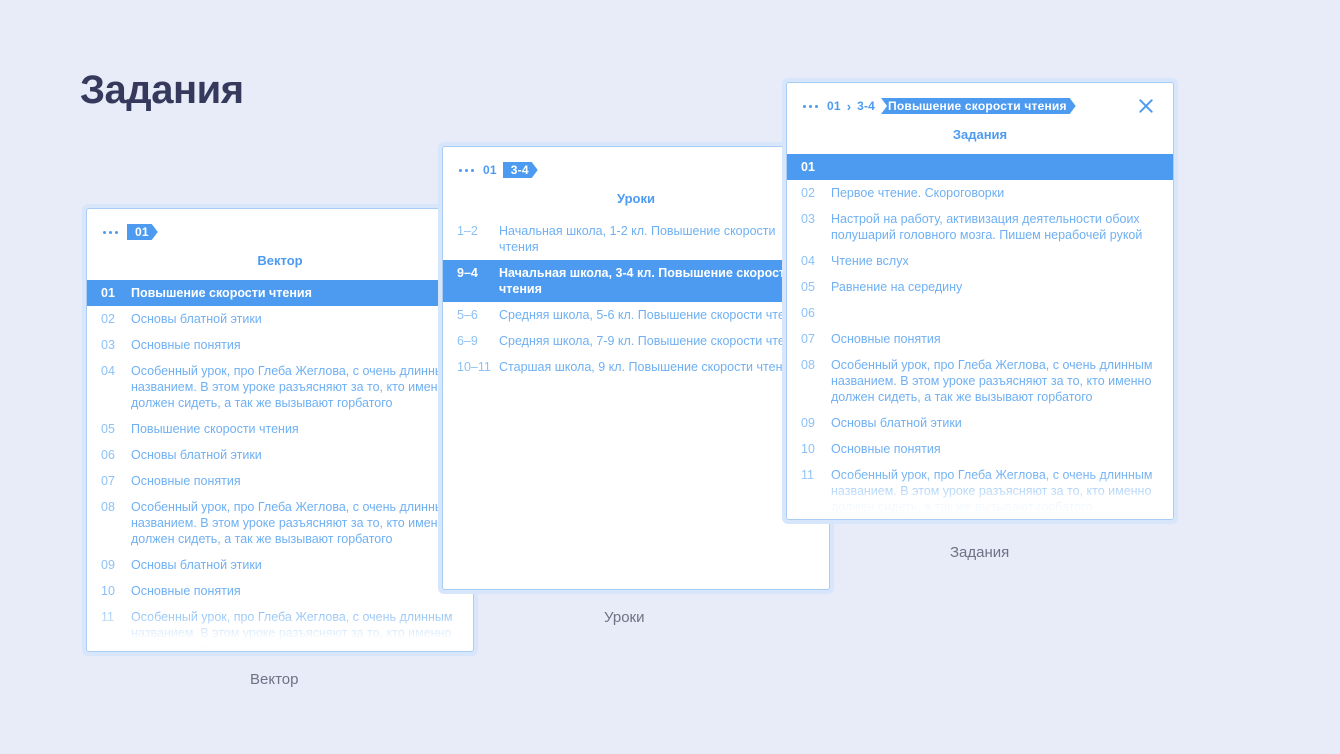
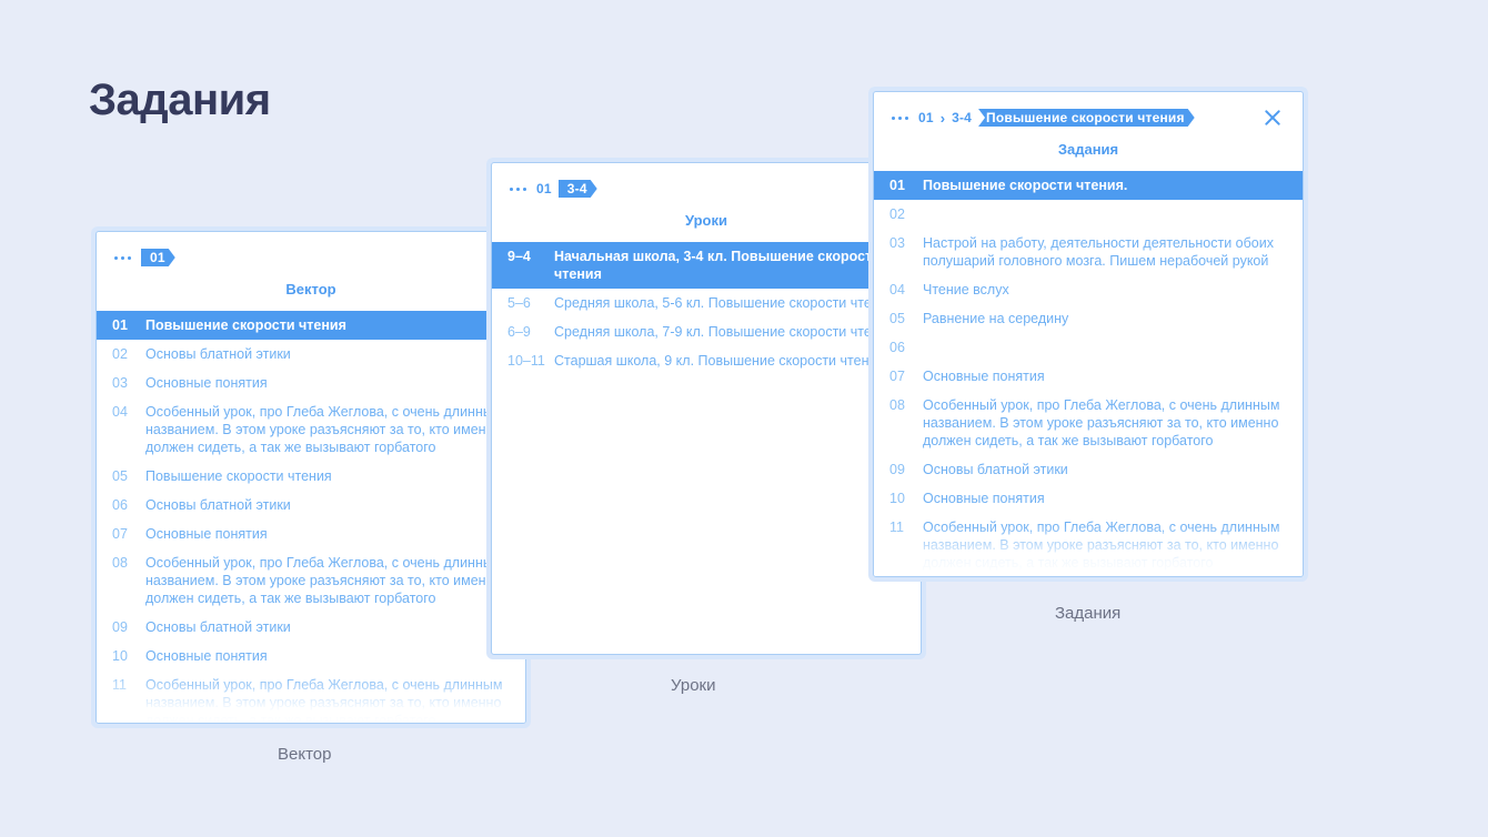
  Задания
  01
  Вектор
  01
  Повышение скорости чтения
  02
  Основы блатной этики
  03
  Основные понятия
  04
  Особенный урок, про Глеба Жеглова, с очень длинн названием. В этом уроке разъясняют за то, кто имен должен сидеть, а так же вызывают горбатого
  05
  Повышение скорости чтения
  06
  Основы блатной этики
  07
  Основные понятия
  08
  Особенный урок, про Глеба Жеглова, с очень длинн названием. В этом уроке разъясняют за то, кто имен должен сидеть, а так же вызывают горбатого
  09
  Основы блатной этики
  10
  Основные понятия
  Вектор
  01
  3-4
  Уроки
- 1–2
- Начальная школа, 1-2 кл. Повышение скорости чтения
  9–4
  Начальная школа, 3-4 кл. Повышение скорос чтения
  5–6
  Средняя школа, 5-6 кл. Повышение скорости чт
  6–9
  Средняя школа, 7-9 кл. Повышение скорости чт
  10–11
  Старшая школа, 9 кл. Повышение скорости чтен
  Уроки
  01
  ›
  3-4
  Повышение скорости чтения
  Задания
  01
+ Повышение скорости чтения.
  02
- Первое чтение. Скороговорки
  03
- Настрой на работу, активизация деятельности обоих полушарий головного мозга. Пишем нерабочей рукой
+ Настрой на работу, деятельности деятельности обоих полушарий головного мозга. Пишем нерабочей рукой
  04
  Чтение вслух
  05
  Равнение на середину
  06
  07
  Основные понятия
  08
  Особенный урок, про Глеба Жеглова, с очень длинным названием. В этом уроке разъясняют за то, кто именно должен сидеть, а так же вызывают горбатого
  09
  Основы блатной этики
  10
  Основные понятия
  Задания
